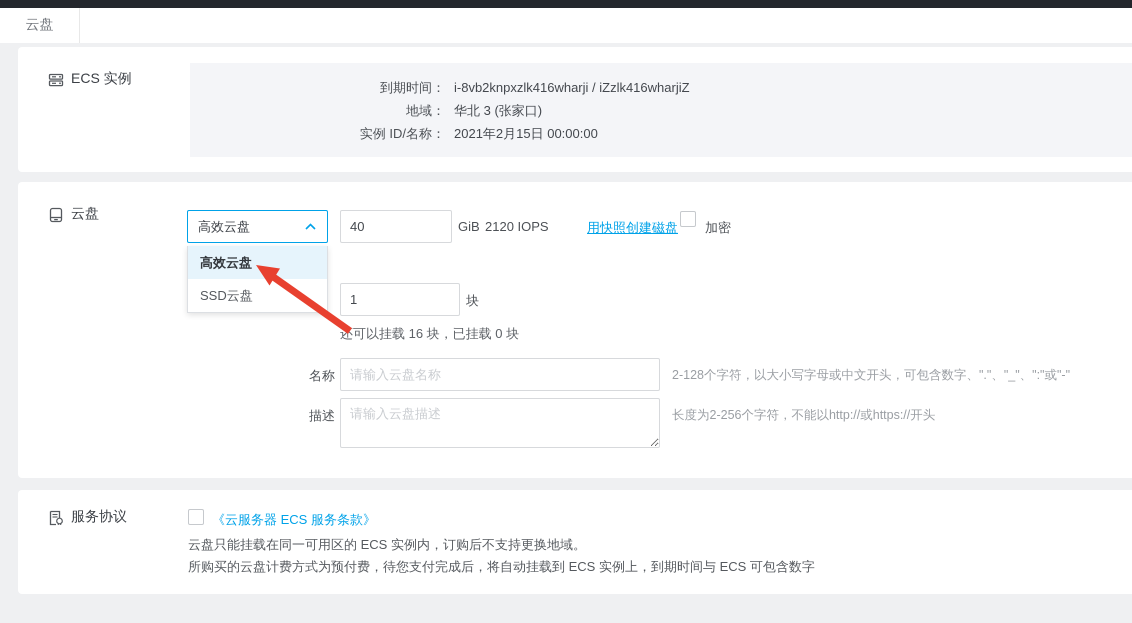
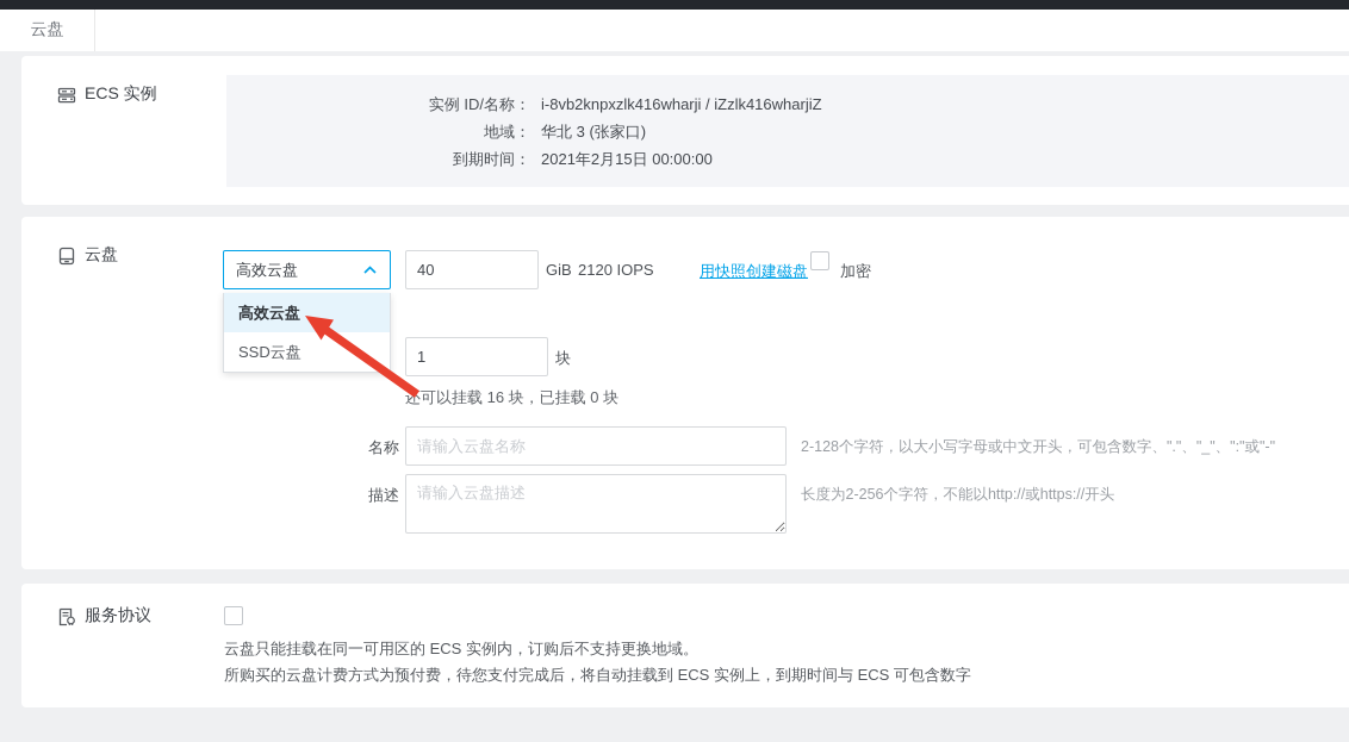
  云盘
  ECS 实例
- 到期时间：
+ 实例 ID/名称：
  i-8vb2knpxzlk416wharji / iZzlk416wharjiZ
  地域：
  华北 3 (张家口)
- 实例 ID/名称：
+ 到期时间：
  2021年2月15日 00:00:00
  云盘
  高效云盘
  高效云盘
  SSD云盘
  40
  GiB
  2120 IOPS
  用快照创建磁盘
  加密
  1
  块
  还可以挂载 16 块，已挂载 0 块
  请输入云盘名称
  2-128个字符，以大小写字母或中文开头，可包含数字、"."、"_"、":"或"-"
  请输入云盘描述
  长度为2-256个字符，不能以http://或https://开头
  服务协议
- 《云服务器 ECS 服务条款》
  云盘只能挂载在同一可用区的 ECS 实例内，订购后不支持更换地域。
  所购买的云盘计费方式为预付费，待您支付完成后，将自动挂载到 ECS 实例上，到期时间与 ECS 可包含数字
